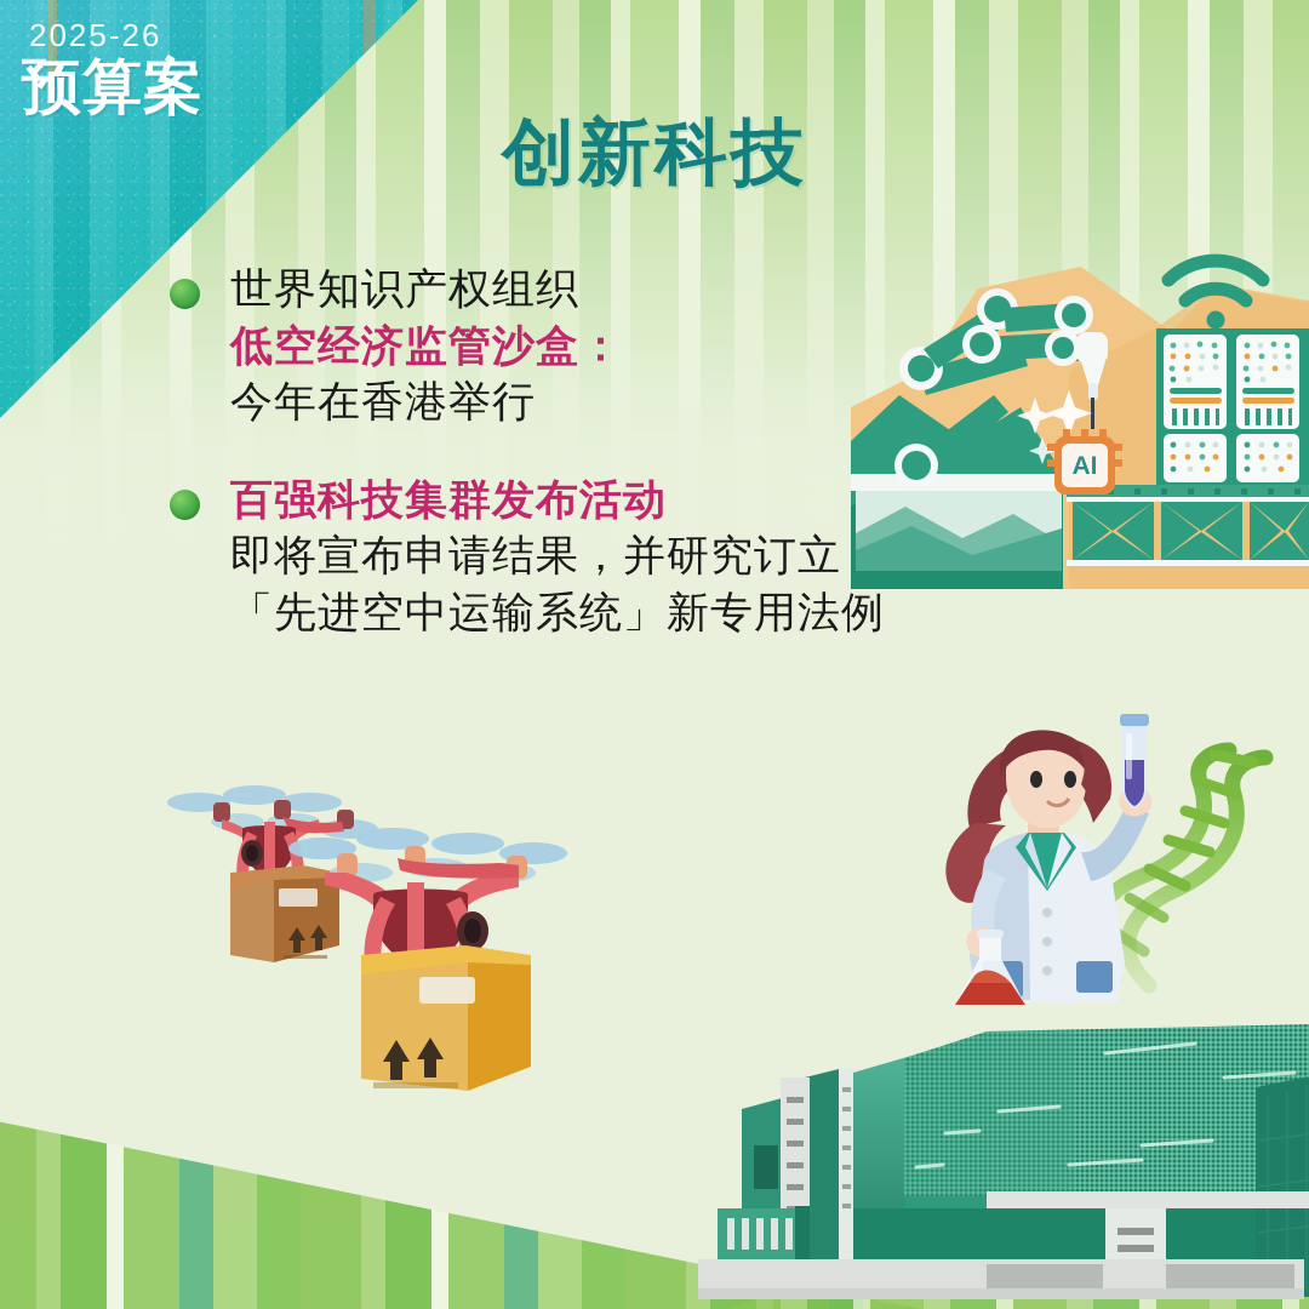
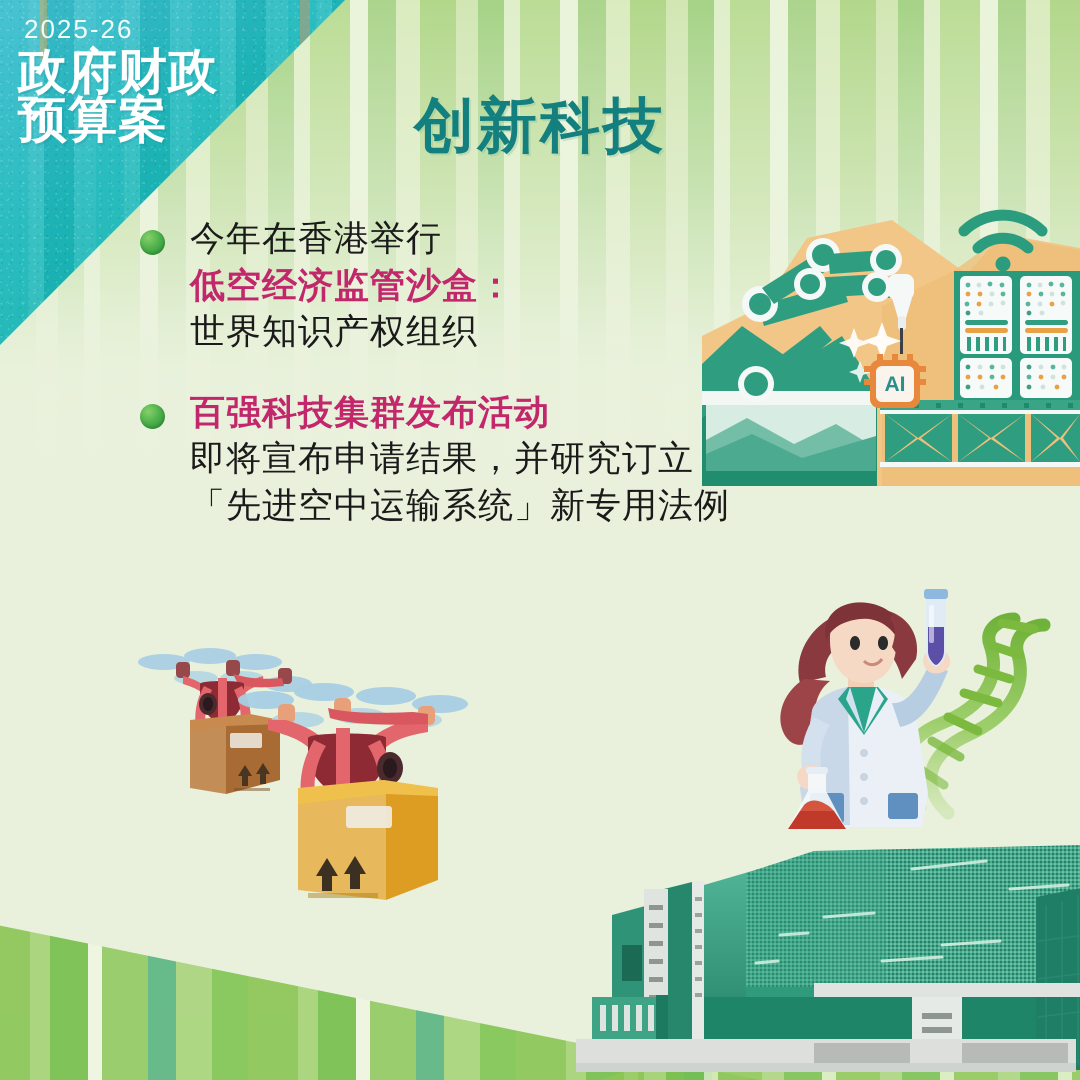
  2025-26
+ 政府财政
  预算案
  创新科技
- 世界知识产权组织
+ 今年在香港举行
  低空经济监管沙盒：
- 今年在香港举行
+ 世界知识产权组织
  百强科技集群发布活动
  即将宣布申请结果，并研究订立
  「先进空中运输系统」新专用法例
  AI
